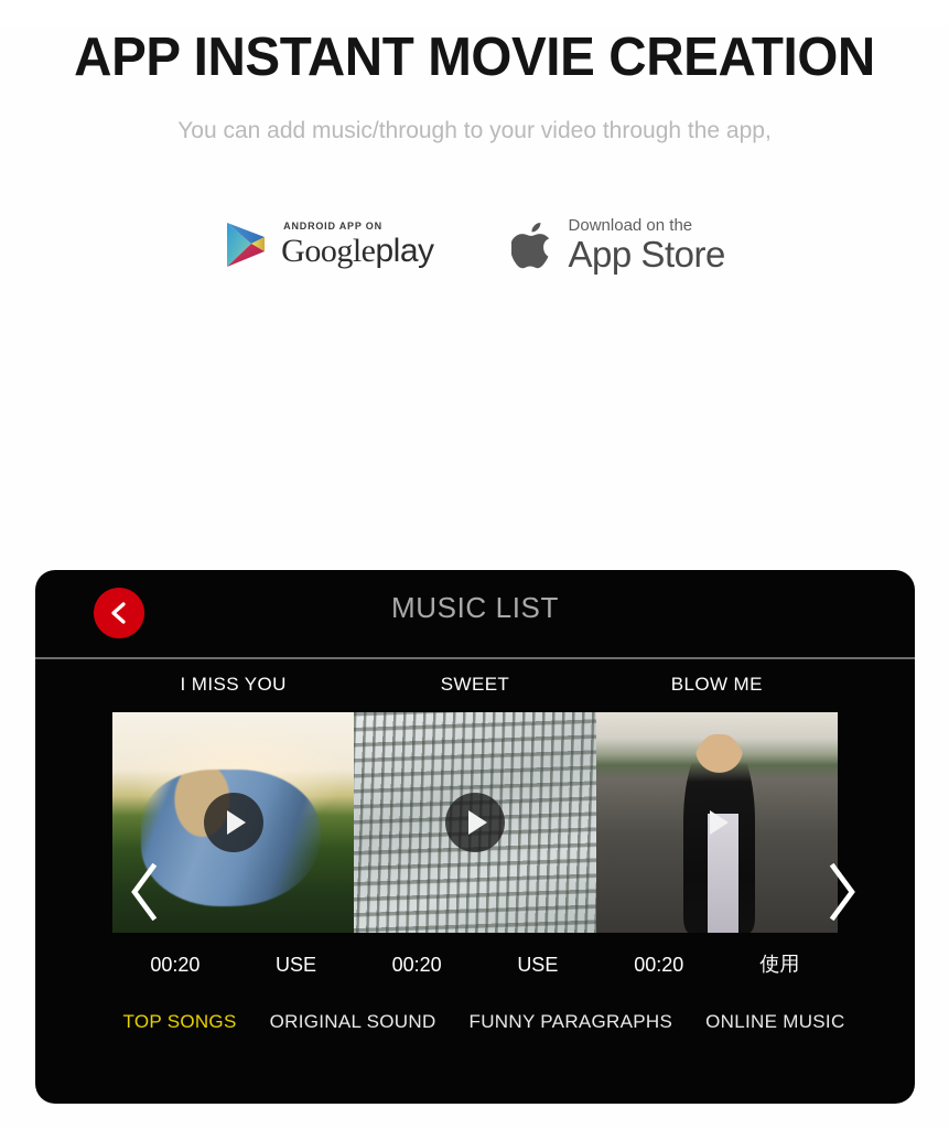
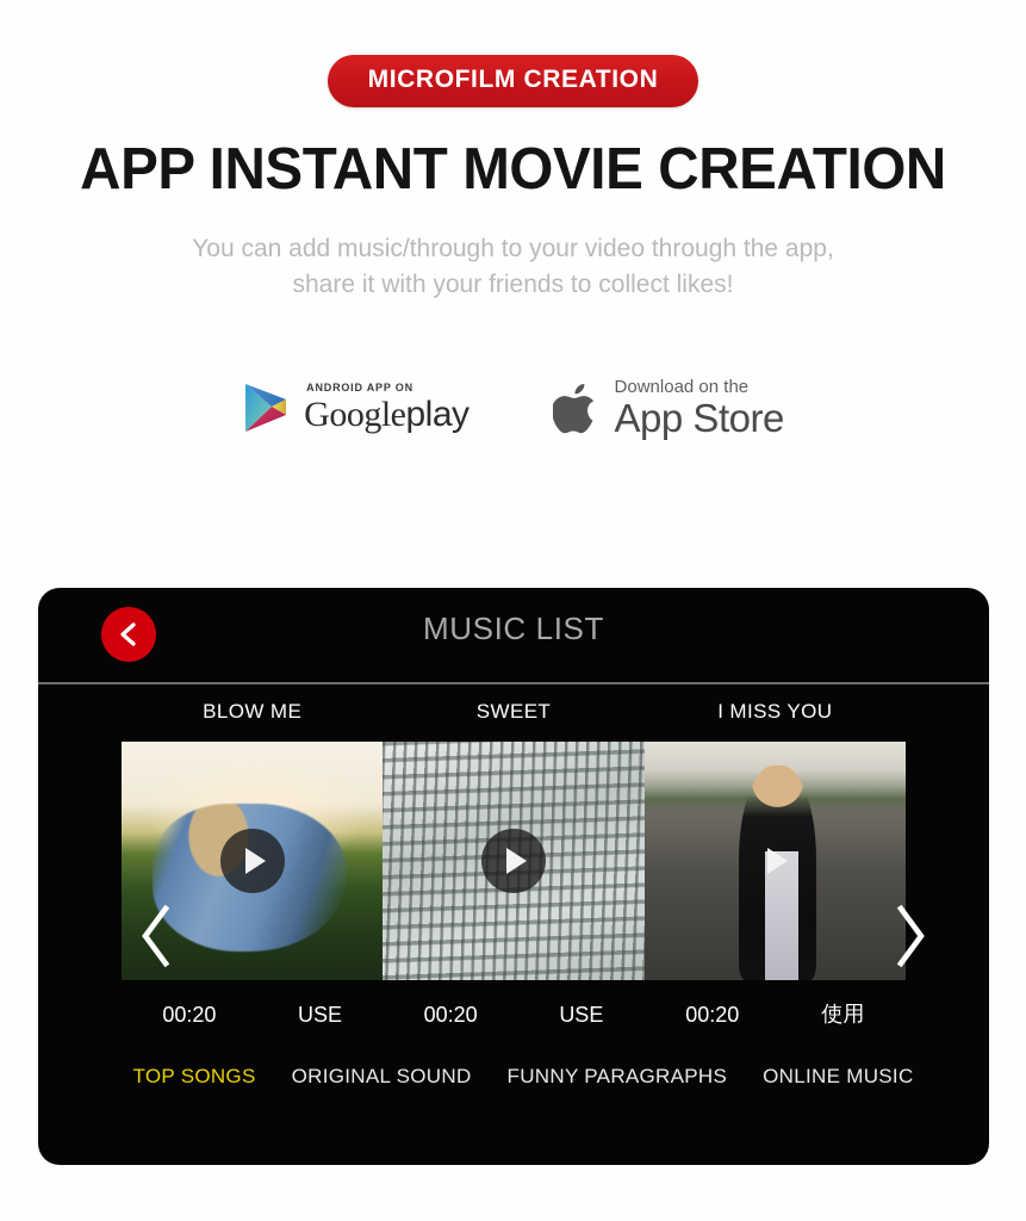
+ MICROFILM CREATION
  APP INSTANT MOVIE CREATION
  You can add music/through to your video through the app,
+ share it with your friends to collect likes!
  ANDROID APP ON
  Googleplay
  Download on the
  App Store
  MUSIC LIST
- I MISS YOU
+ BLOW ME
  SWEET
- BLOW ME
+ I MISS YOU
  00:20
  USE
  00:20
  USE
  00:20
  使用
  TOP SONGS
  ORIGINAL SOUND
  FUNNY PARAGRAPHS
  ONLINE MUSIC
